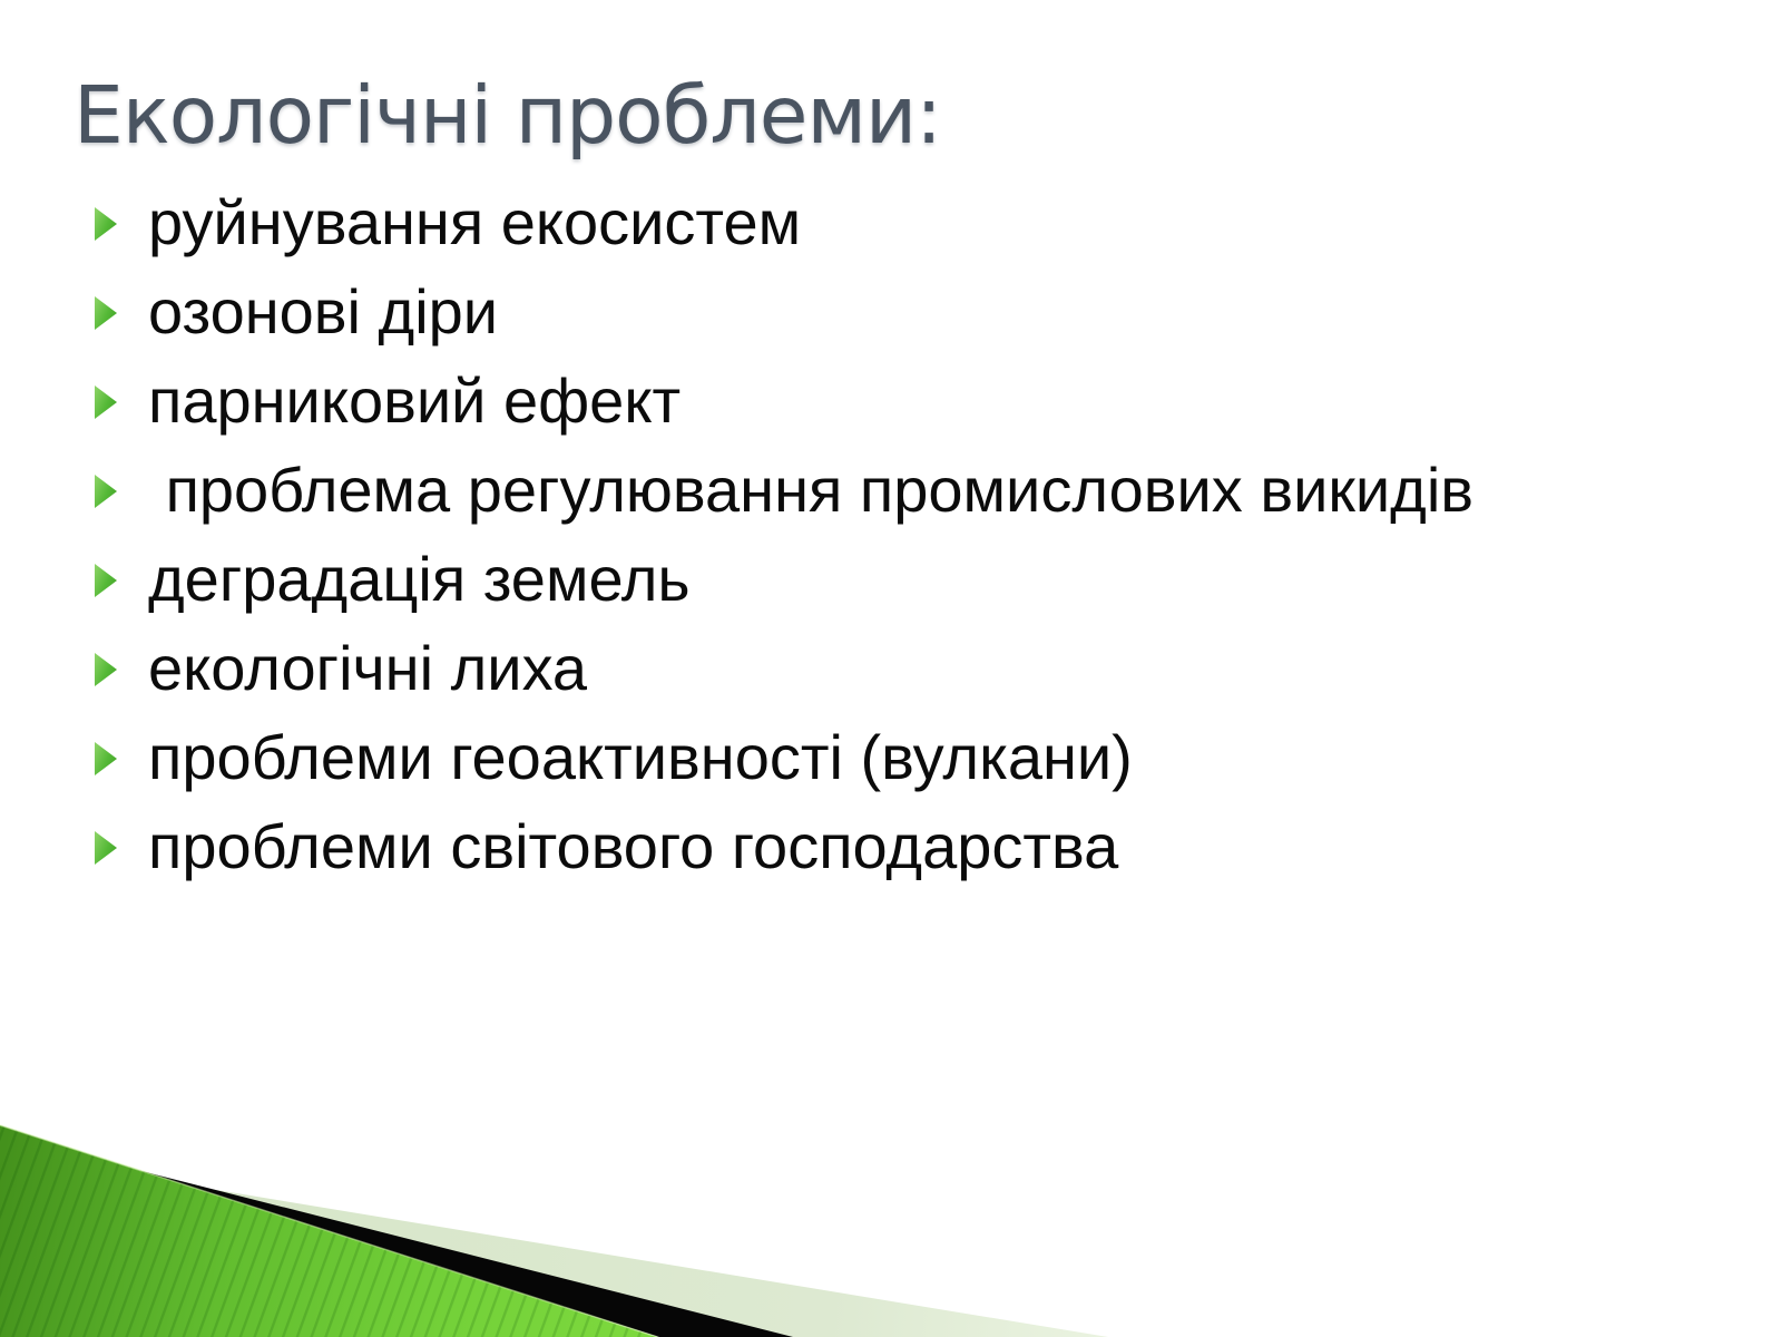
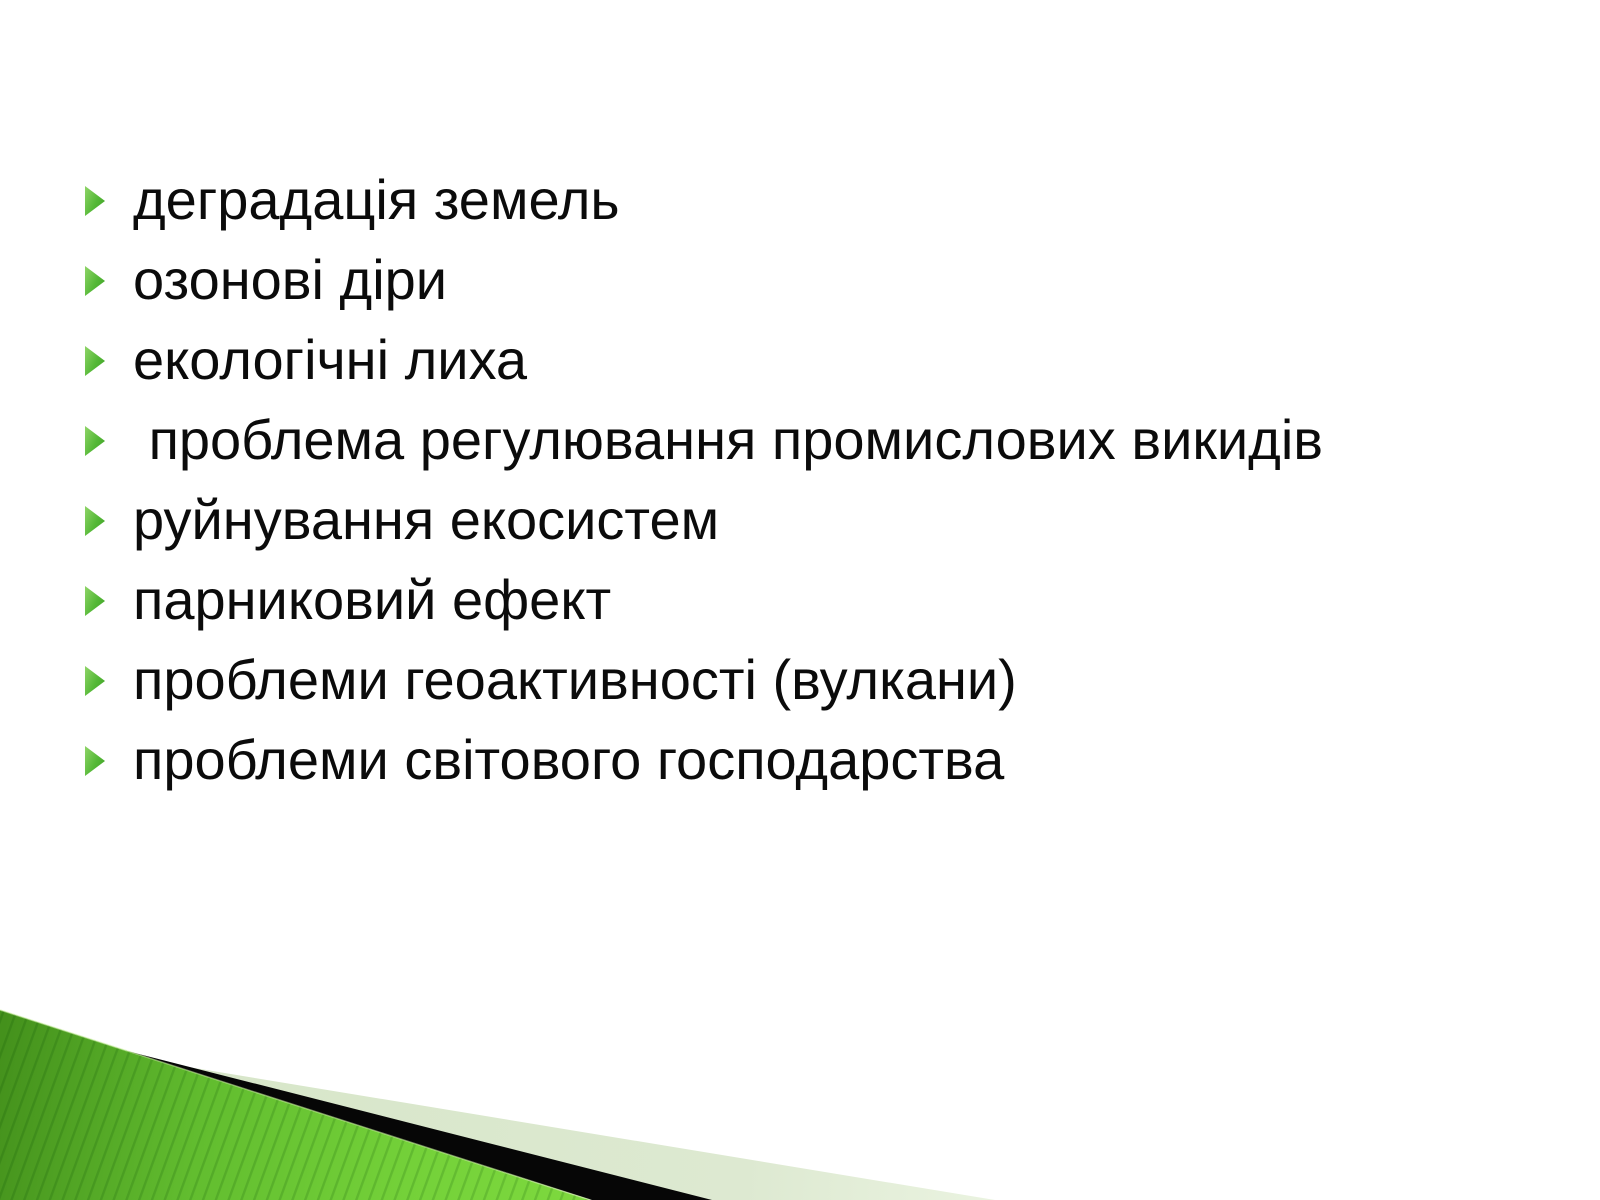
- Екологічні проблеми:
- руйнування екосистем
+ деградація земель
  озонові діри
- парниковий ефект
+ екологічні лиха
  проблема регулювання промислових викидів
- деградація земель
+ руйнування екосистем
- екологічні лиха
+ парниковий ефект
  проблеми геоактивності (вулкани)
  проблеми світового господарства
